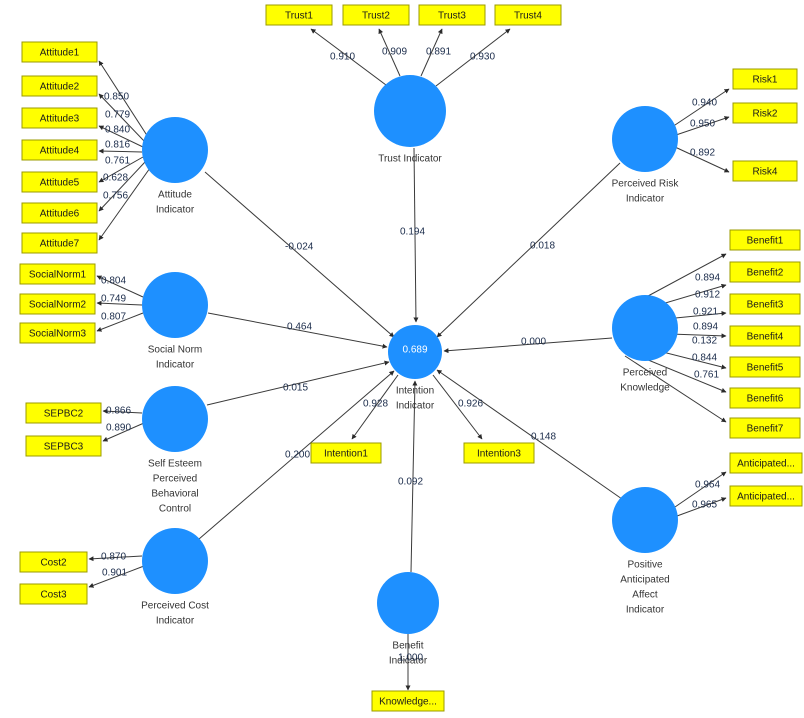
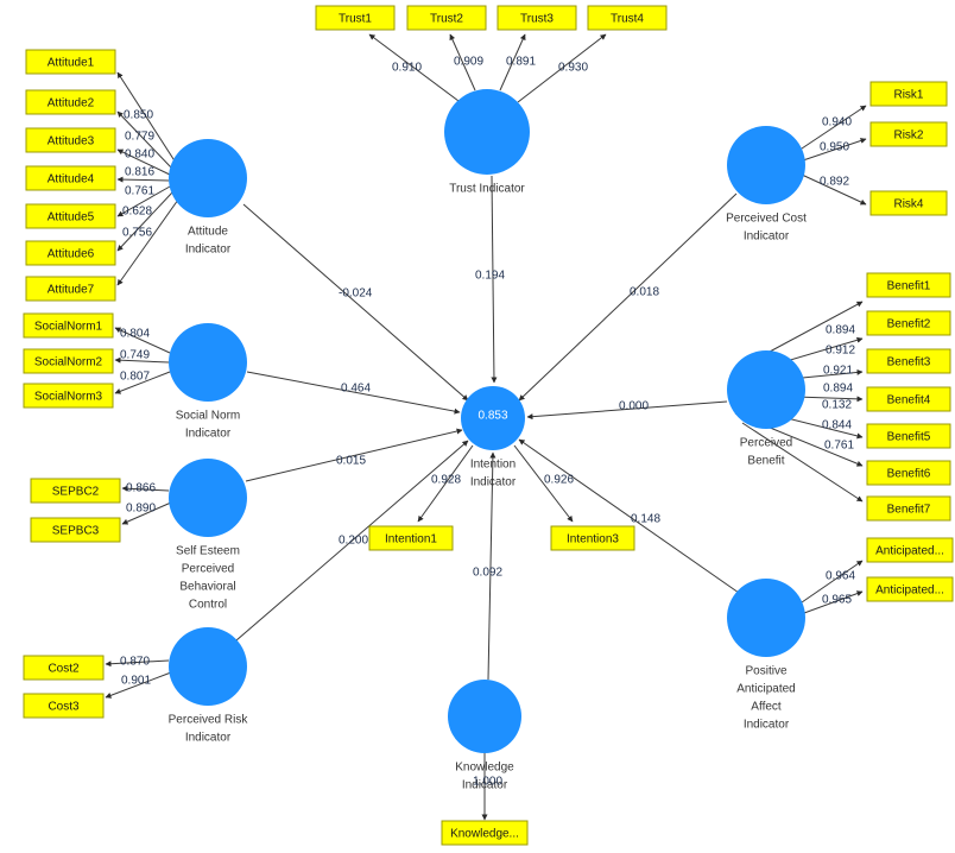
  Attitude
  Indicator
  Social Norm
  Indicator
  Self Esteem
  Perceived
  Behavioral
  Control
- Perceived Cost
+ Perceived Risk
  Indicator
  Trust Indicator
- Benefit
+ Knowledge
  Indicator
- Perceived Risk
+ Perceived Cost
  Indicator
  Perceived
- Knowledge
+ Benefit
  Positive
  Anticipated
  Affect
  Indicator
- 0.689
+ 0.853
  Intention
  Indicator
  Attitude1
  Attitude2
  Attitude3
  Attitude4
  Attitude5
  Attitude6
  Attitude7
  SocialNorm1
  SocialNorm2
  SocialNorm3
  SEPBC2
  SEPBC3
  Cost2
  Cost3
  Trust1
  Trust2
  Trust3
  Trust4
  Intention1
  Intention3
  Knowledge...
  Risk1
  Risk2
  Risk4
  Benefit1
  Benefit2
  Benefit3
  Benefit4
  Benefit5
  Benefit6
  Benefit7
  Anticipated...
  Anticipated...
  -0.024
  0.194
  0.018
  0.464
  0.000
  0.015
  0.200
  0.148
  0.092
  0.850
  0.779
  0.840
  0.816
  0.761
  0.628
  0.756
  0.804
  0.749
  0.807
  0.866
  0.890
  0.870
  0.901
  0.910
  0.909
  0.891
  0.930
  0.928
  0.926
  1.000
  0.940
  0.950
  0.892
  0.894
  0.912
  0.921
  0.894
  0.132
  0.844
  0.761
  0.964
  0.965
